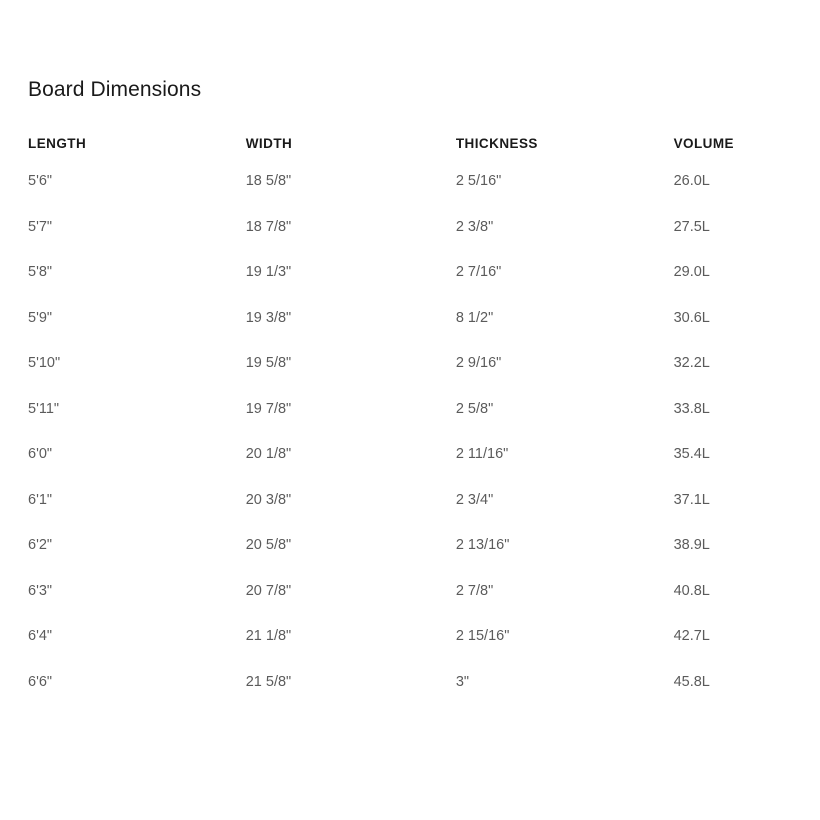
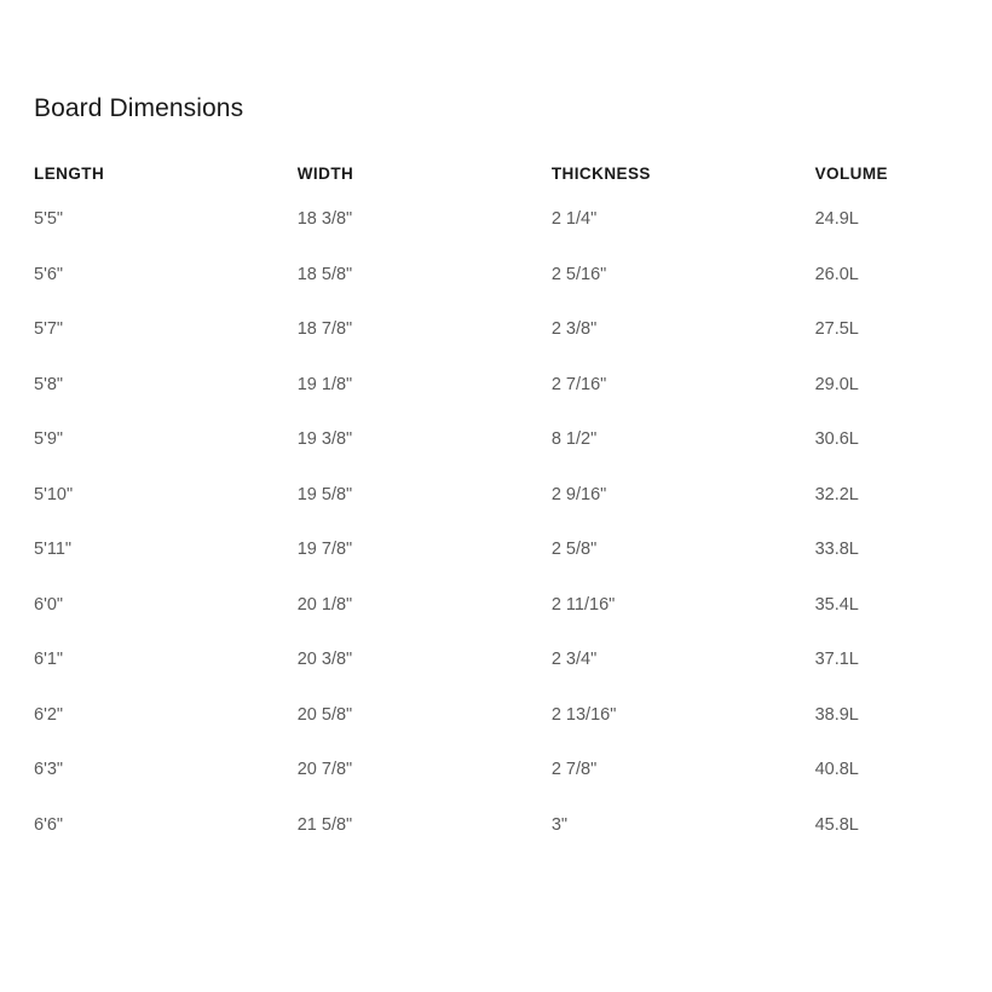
  Board Dimensions
  LENGTH	WIDTH	THICKNESS	VOLUME
+ 5'5"	18 3/8"	2 1/4"	24.9L
  5'6"	18 5/8"	2 5/16"	26.0L
  5'7"	18 7/8"	2 3/8"	27.5L
- 5'8"	19 1/3"	2 7/16"	29.0L
+ 5'8"	19 1/8"	2 7/16"	29.0L
  5'9"	19 3/8"	8 1/2"	30.6L
  5'10"	19 5/8"	2 9/16"	32.2L
  5'11"	19 7/8"	2 5/8"	33.8L
  6'0"	20 1/8"	2 11/16"	35.4L
  6'1"	20 3/8"	2 3/4"	37.1L
  6'2"	20 5/8"	2 13/16"	38.9L
  6'3"	20 7/8"	2 7/8"	40.8L
- 6'4"	21 1/8"	2 15/16"	42.7L
  6'6"	21 5/8"	3"	45.8L
